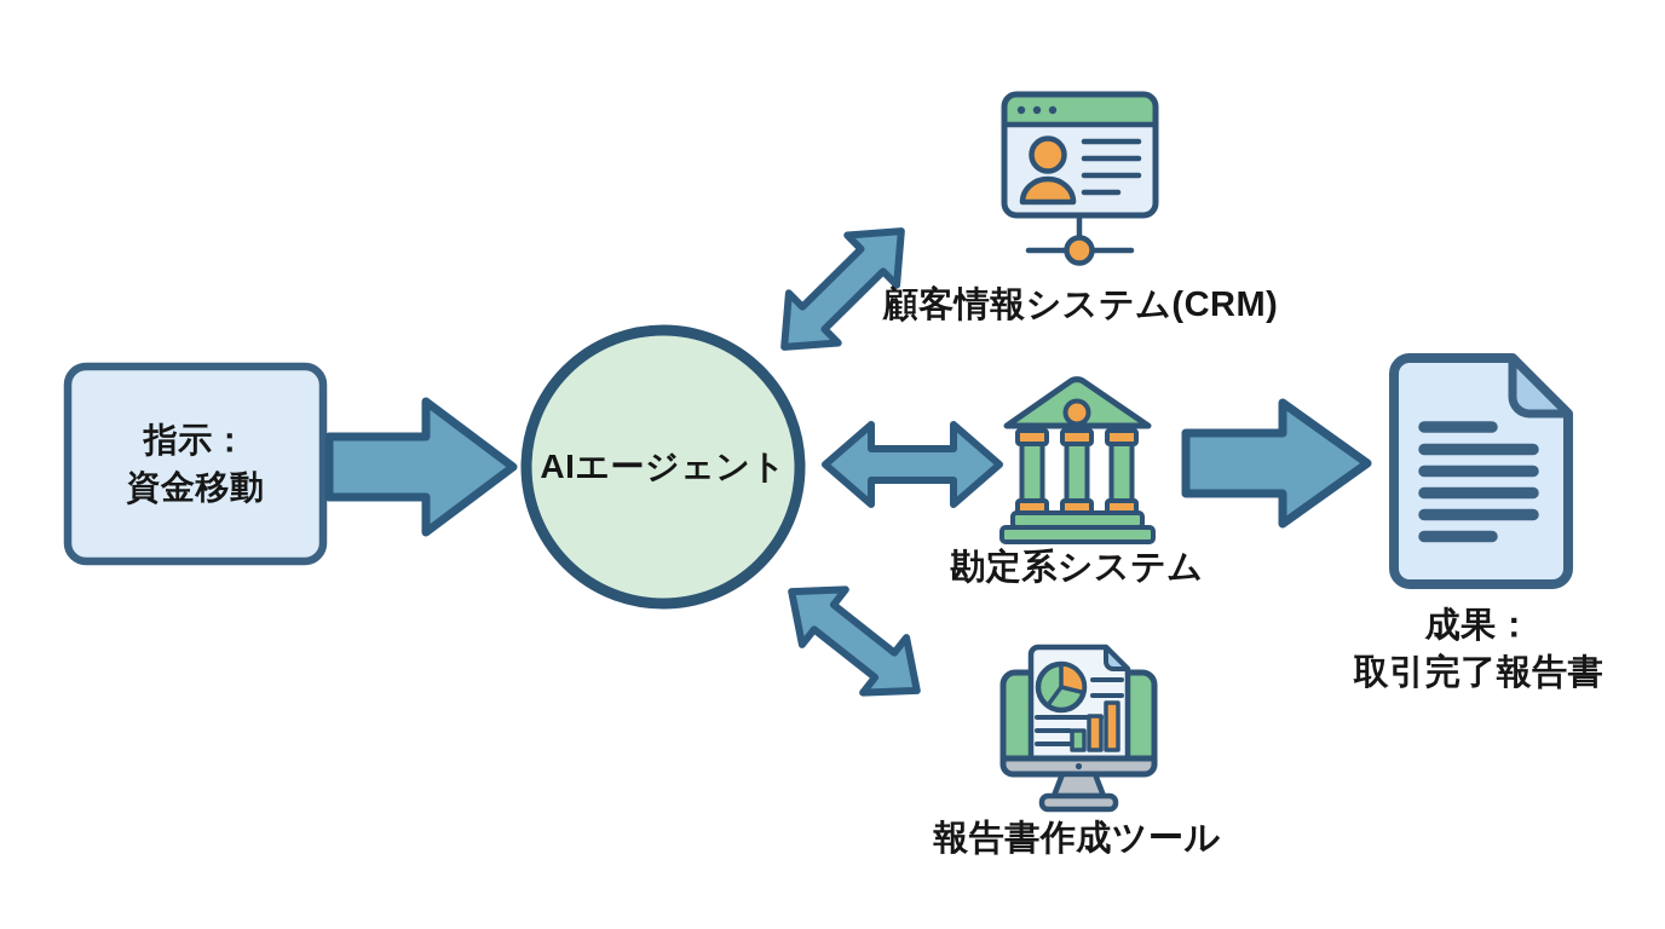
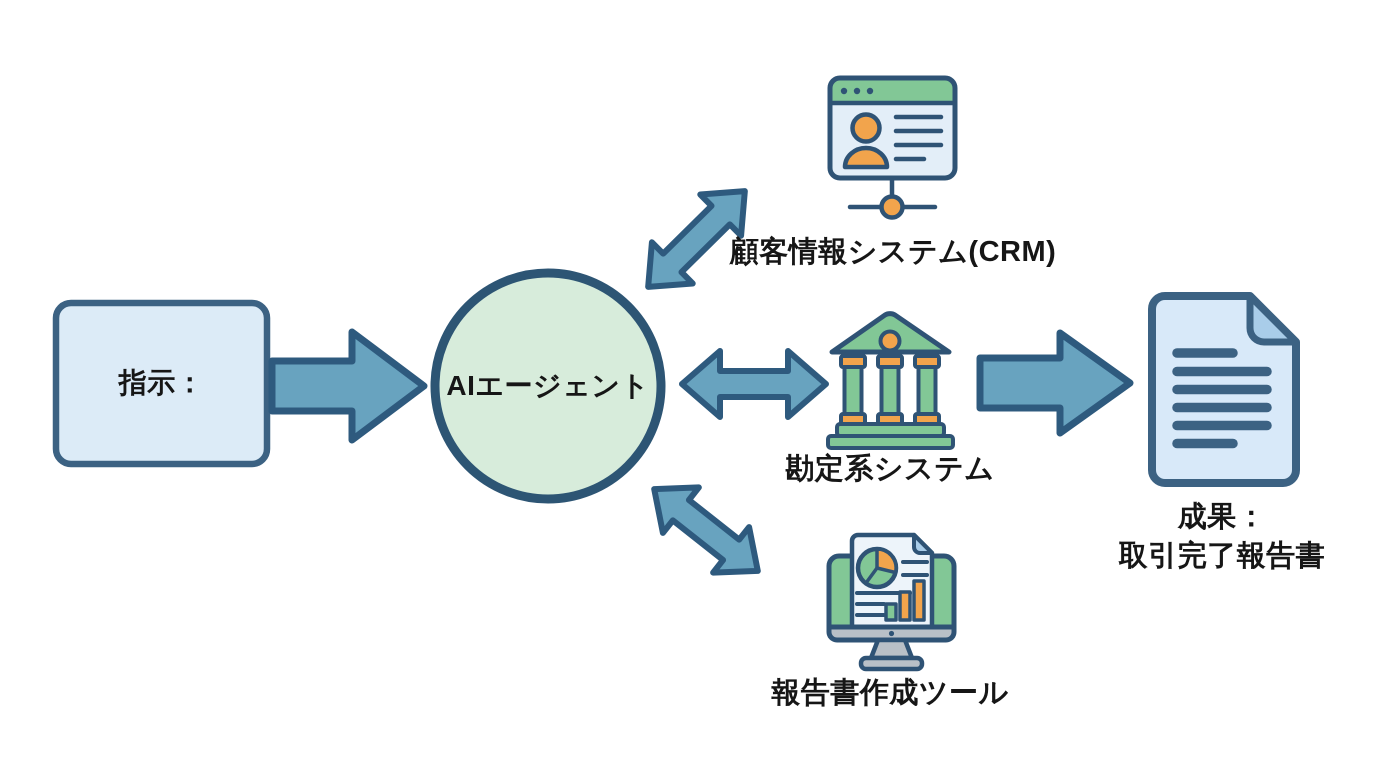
  指示：
- 資金移動
  AIエージェント
  顧客情報システム(CRM)
  勘定系システム
  報告書作成ツール
  成果：
  取引完了報告書
